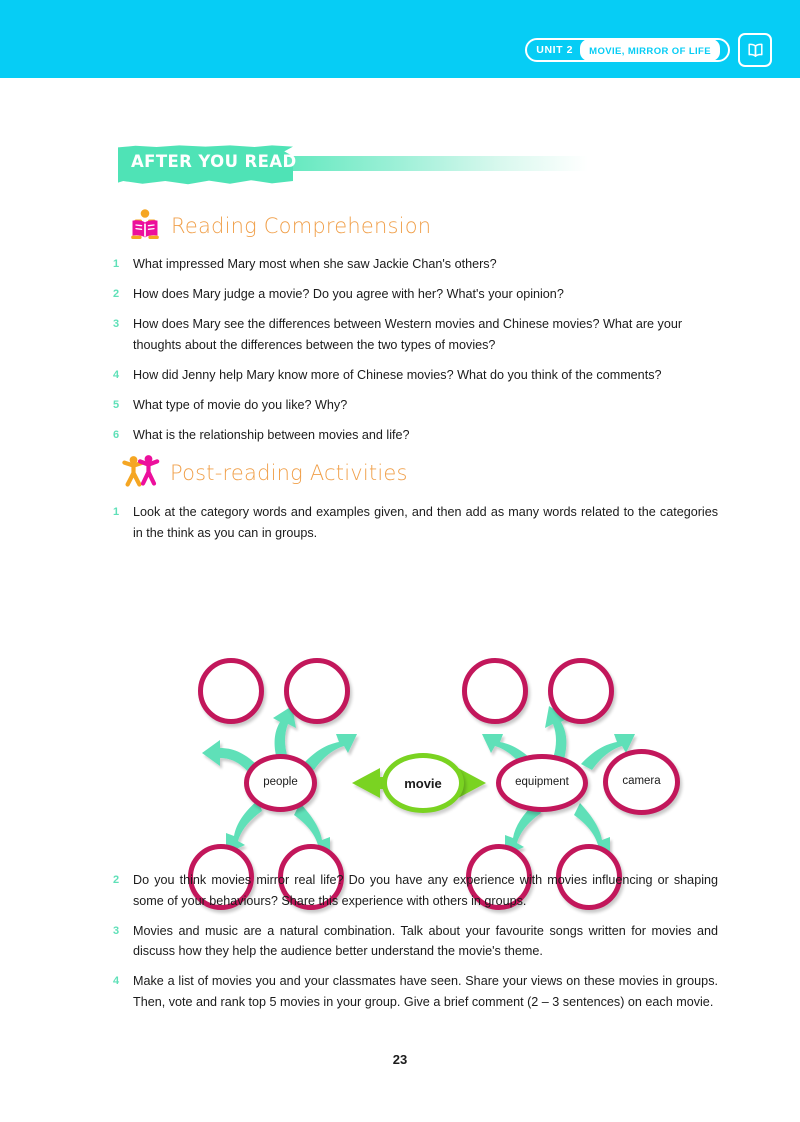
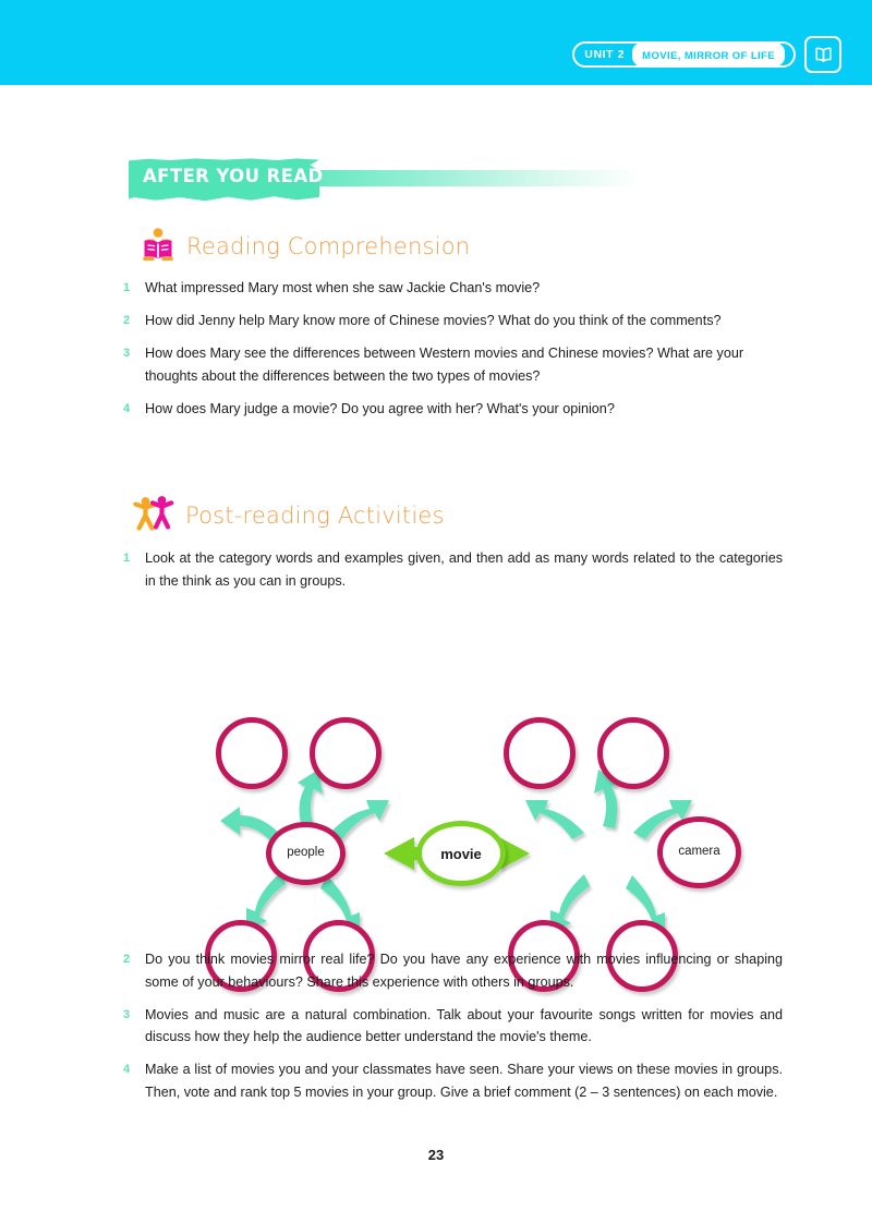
  UNIT 2
  MOVIE, MIRROR OF LIFE
  AFTER YOU READ
  Reading Comprehension
  1
- What impressed Mary most when she saw Jackie Chan's others?
+ What impressed Mary most when she saw Jackie Chan's movie?
  2
- How does Mary judge a movie? Do you agree with her? What's your opinion?
+ How did Jenny help Mary know more of Chinese movies? What do you think of the comments?
  3
  How does Mary see the differences between Western movies and Chinese movies? What are your thoughts about the differences between the two types of movies?
  4
- How did Jenny help Mary know more of Chinese movies? What do you think of the comments?
+ How does Mary judge a movie? Do you agree with her? What's your opinion?
- 5
- What type of movie do you like? Why?
- 6
- What is the relationship between movies and life?
  Post-reading Activities
  1
  Look at the category words and examples given, and then add as many words related to the categories in the think as you can in groups.
  people
  movie
  camera
- equipment
  2
  Do you think movies mirror real life? Do you have any experience with movies influencing or shaping some of your behaviours? Share this experience with others in groups.
  3
  Movies and music are a natural combination. Talk about your favourite songs written for movies and discuss how they help the audience better understand the movie's theme.
  4
  Make a list of movies you and your classmates have seen. Share your views on these movies in groups. Then, vote and rank top 5 movies in your group. Give a brief comment (2 – 3 sentences) on each movie.
  23
